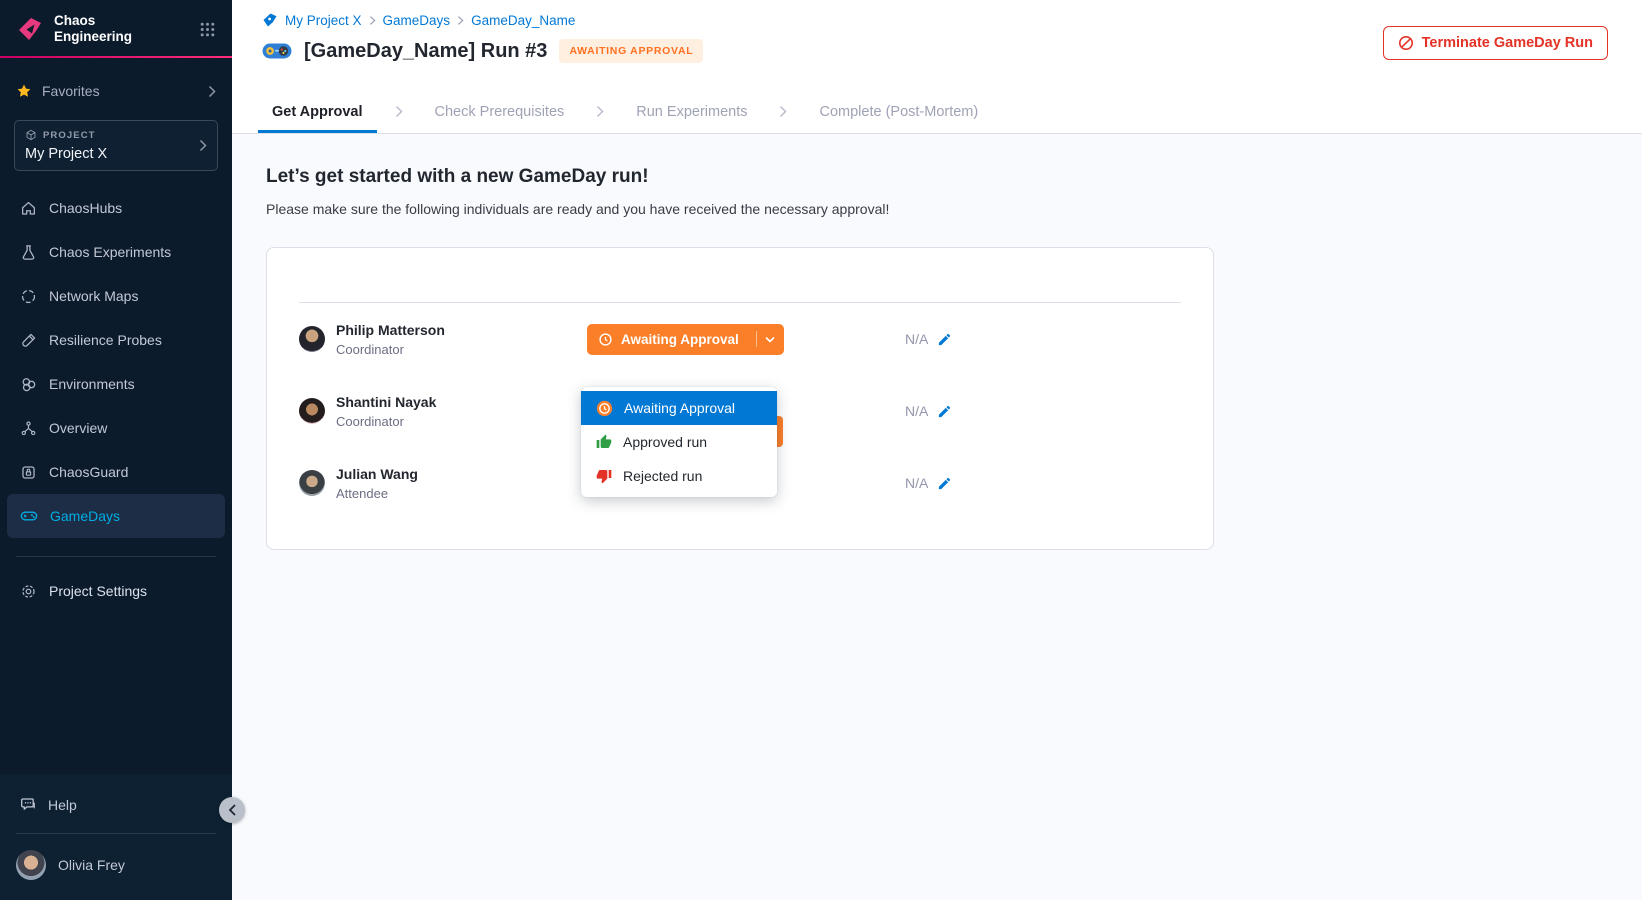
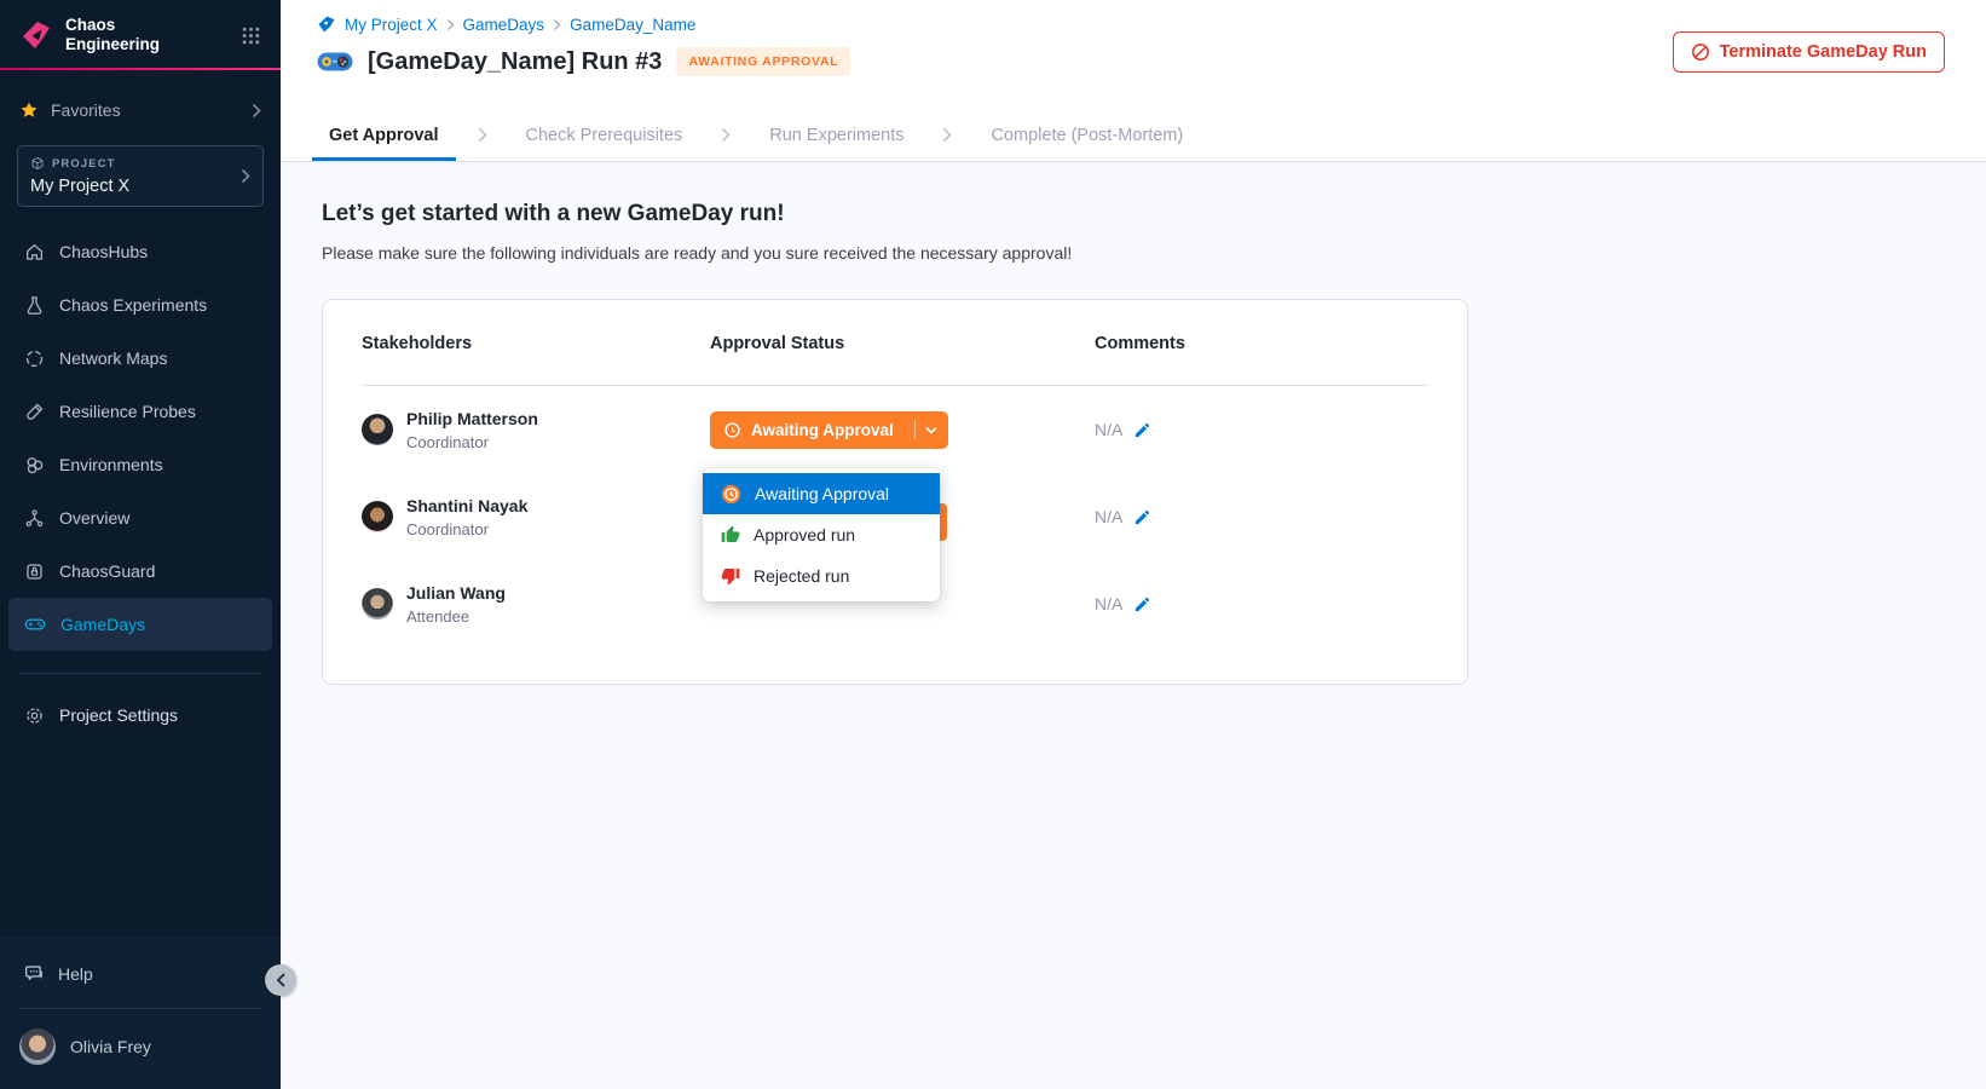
  Chaos
  Engineering
  Favorites
  PROJECT
  My Project X
  ChaosHubs
  Chaos Experiments
  Network Maps
  Resilience Probes
  Environments
  Overview
  ChaosGuard
  GameDays
  Project Settings
  Help
  Olivia Frey
  My Project X
  GameDays
  GameDay_Name
  [GameDay_Name] Run #3
  AWAITING APPROVAL
  Terminate GameDay Run
  Get Approval
  Check Prerequisites
  Run Experiments
  Complete (Post-Mortem)
  Let’s get started with a new GameDay run!
- Please make sure the following individuals are ready and you have received the necessary approval!
+ Please make sure the following individuals are ready and you sure received the necessary approval!
+ Stakeholders
+ Approval Status
+ Comments
  Philip Matterson
  Coordinator
  Awaiting Approval
  N/A
  Shantini Nayak
  Coordinator
  N/A
  Julian Wang
  Attendee
  N/A
  Awaiting Approval
  Approved run
  Rejected run
